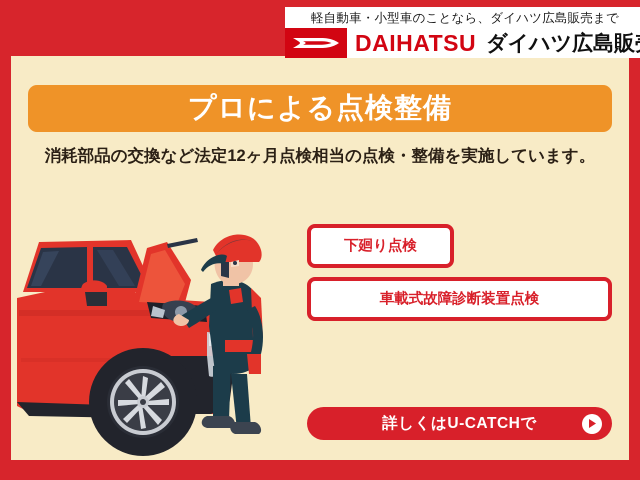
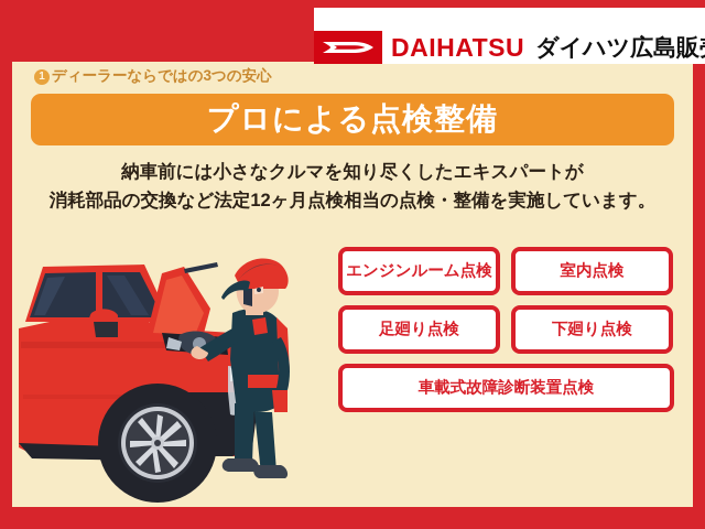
- 軽自動車・小型車のことなら、ダイハツ広島販売まで
  DAIHATSU
  ダイハツ広島販
+ 1
+ ディーラーならではの3つの安心
  プロによる点検整備
+ 納車前には小さなクルマを知り尽くしたエキスパートが
  消耗部品の交換など法定12ヶ月点検相当の点検・整備を実施しています。
+ エンジンルーム点検
+ 室内点検
+ 足廻り点検
  下廻り点検
  車載式故障診断装置点検
- 詳しくはU-CATCHで
